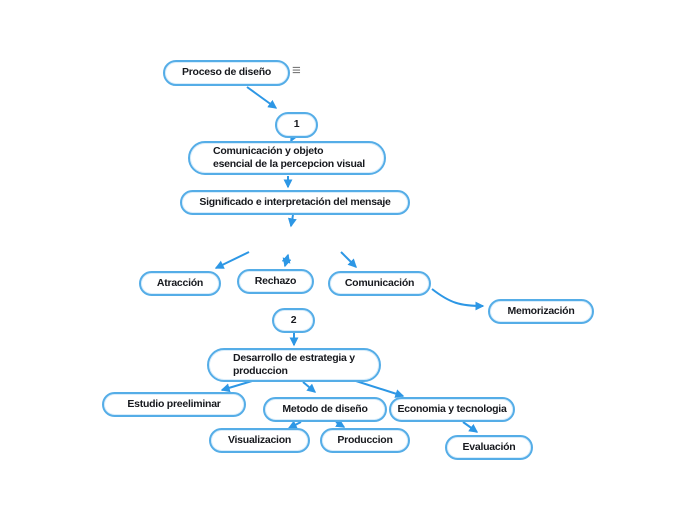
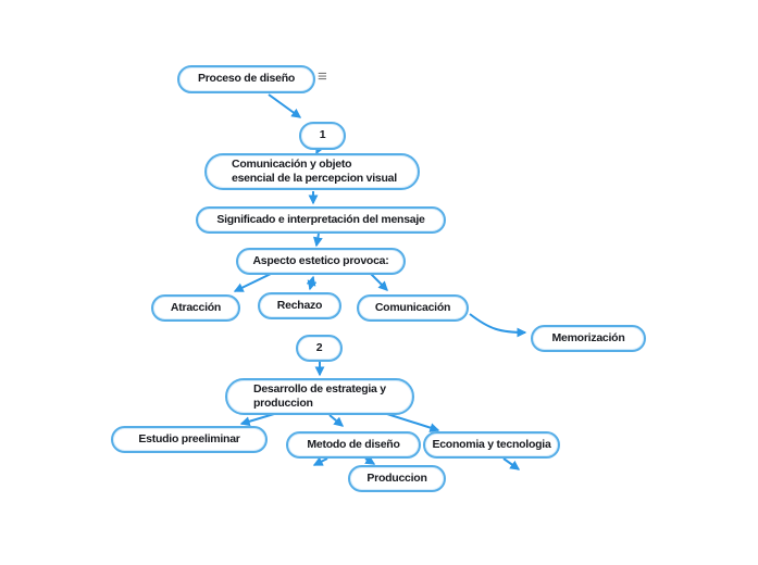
  Proceso de diseño
  ≡
  1
  Comunicación y objeto
  esencial de la percepcion visual
  Significado e interpretación del mensaje
+ Aspecto estetico provoca:
  Atracción
  Rechazo
  Comunicación
  Memorización
  2
  Desarrollo de estrategia y
  produccion
  Estudio preeliminar
  Metodo de diseño
  Economia y tecnologia
- Visualizacion
  Produccion
- Evaluación
